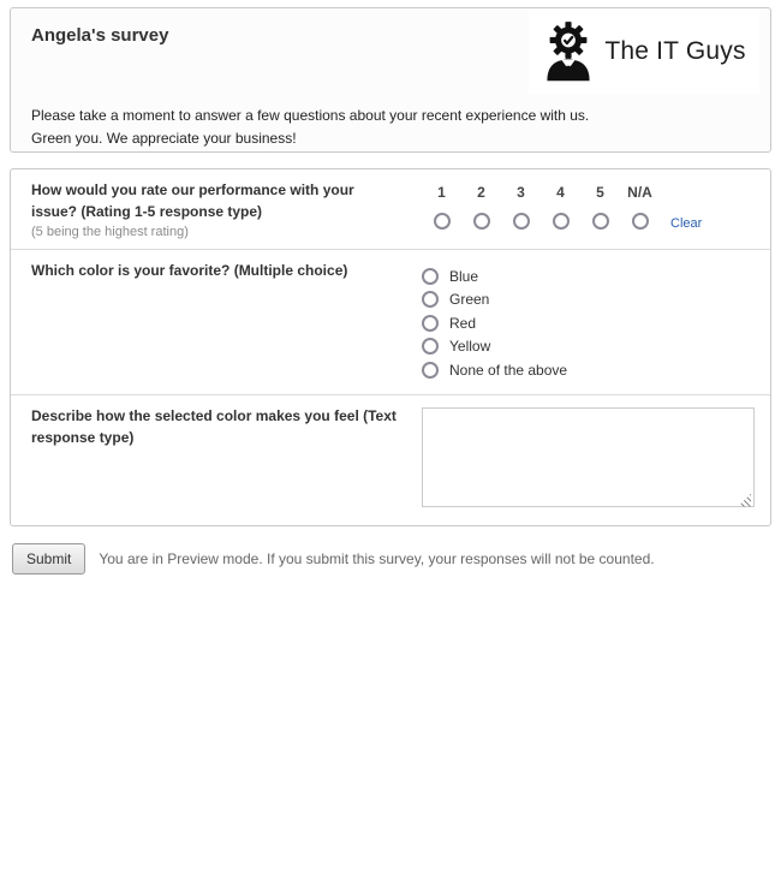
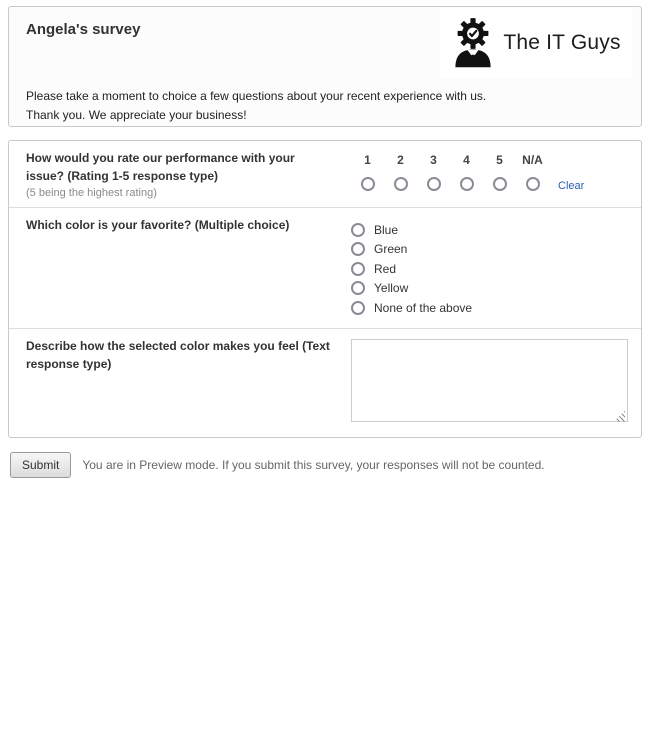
  Angela's survey
  The IT Guys
- Please take a moment to answer a few questions about your recent experience with us.
+ Please take a moment to choice a few questions about your recent experience with us.
- Green you. We appreciate your business!
+ Thank you. We appreciate your business!
  How would you rate our performance with your issue? (Rating 1-5 response type)
  (5 being the highest rating)
  1
  2
  3
  4
  5
  N/A
  Clear
  Which color is your favorite? (Multiple choice)
  Blue
  Green
  Red
  Yellow
  None of the above
  Describe how the selected color makes you feel (Text response type)
  Submit
  You are in Preview mode. If you submit this survey, your responses will not be counted.
